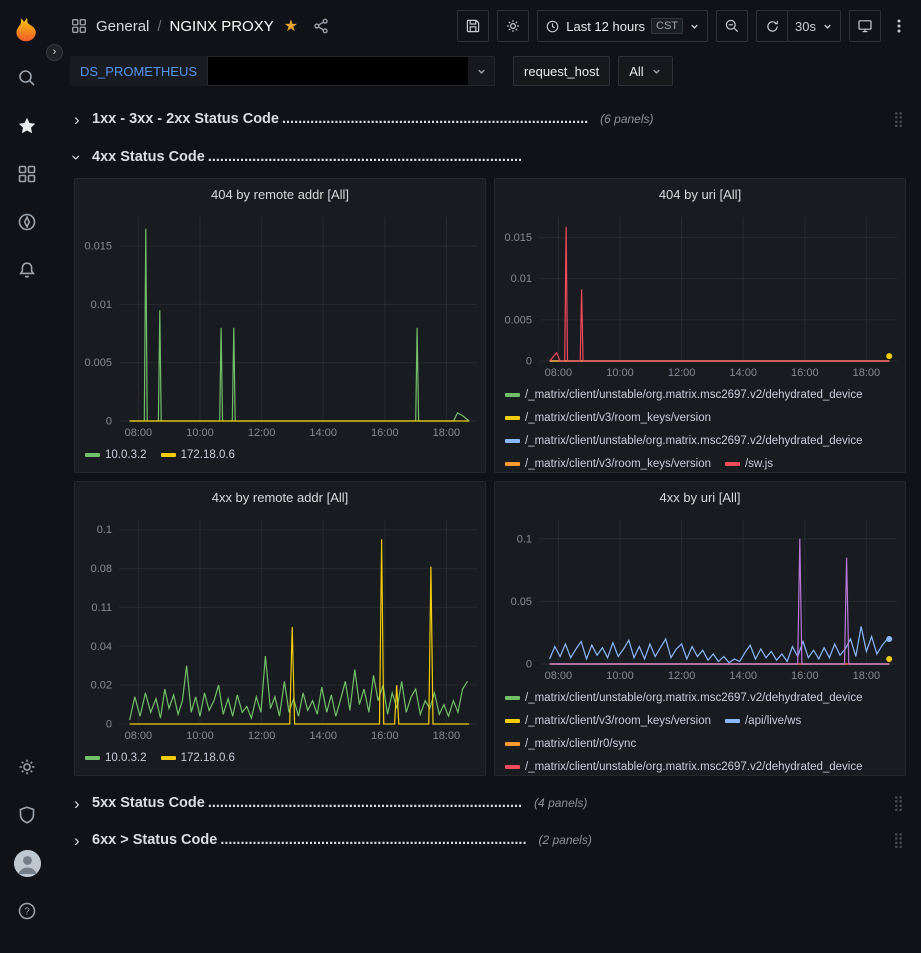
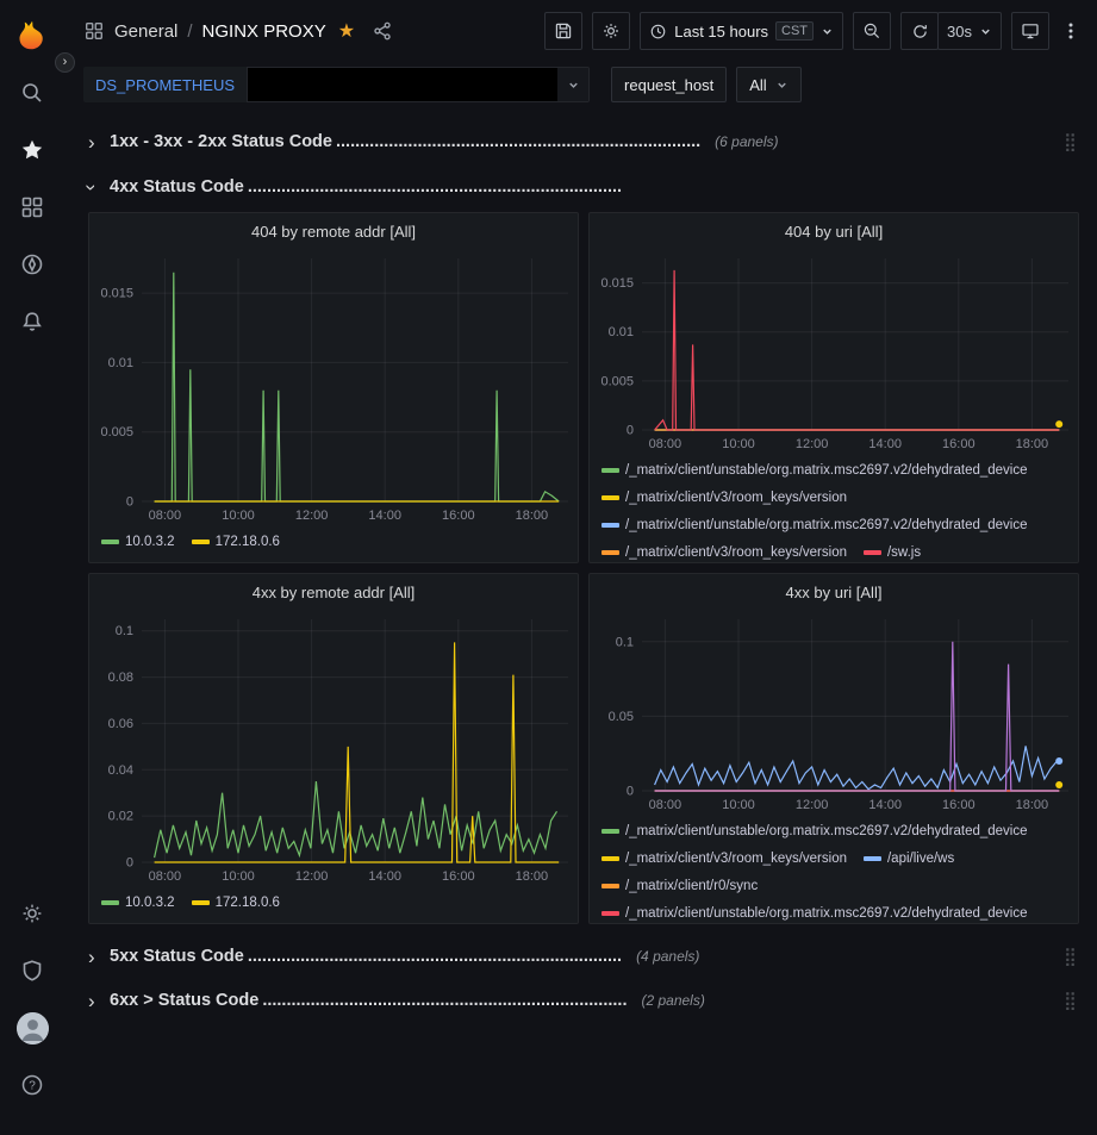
  ?
  ›
  General
  /
  NGINX PROXY
  ★
- Last 12 hours
+ Last 15 hours
  CST
  30s
  DS_PROMETHEUS
  request_host
  All
  ›
  1xx - 3xx - 2xx Status Code
  ............................................................................
  (6 panels)
  ⣿
  4xx Status Code
  ..............................................................................
  404 by remote addr [All]
  0
  0.005
  0.01
  0.015
  08:00
  10:00
  12:00
  14:00
  16:00
  18:00
  10.0.3.2
  172.18.0.6
  404 by uri [All]
  0
  0.005
  0.01
  0.015
  08:00
  10:00
  12:00
  14:00
  16:00
  18:00
  /_matrix/client/unstable/org.matrix.msc2697.v2/dehydrated_device
  /_matrix/client/v3/room_keys/version
  /_matrix/client/unstable/org.matrix.msc2697.v2/dehydrated_device
  /_matrix/client/v3/room_keys/version
  /sw.js
  4xx by remote addr [All]
  0
  0.02
  0.04
- 0.11
+ 0.06
  0.08
  0.1
  08:00
  10:00
  12:00
  14:00
  16:00
  18:00
  10.0.3.2
  172.18.0.6
  4xx by uri [All]
  0
  0.05
  0.1
  08:00
  10:00
  12:00
  14:00
  16:00
  18:00
  /_matrix/client/unstable/org.matrix.msc2697.v2/dehydrated_device
  /_matrix/client/v3/room_keys/version
  /api/live/ws
  /_matrix/client/r0/sync
  /_matrix/client/unstable/org.matrix.msc2697.v2/dehydrated_device
  ›
  5xx Status Code
  ..............................................................................
  (4 panels)
  ⣿
  ›
  6xx > Status Code
  ............................................................................
  (2 panels)
  ⣿
